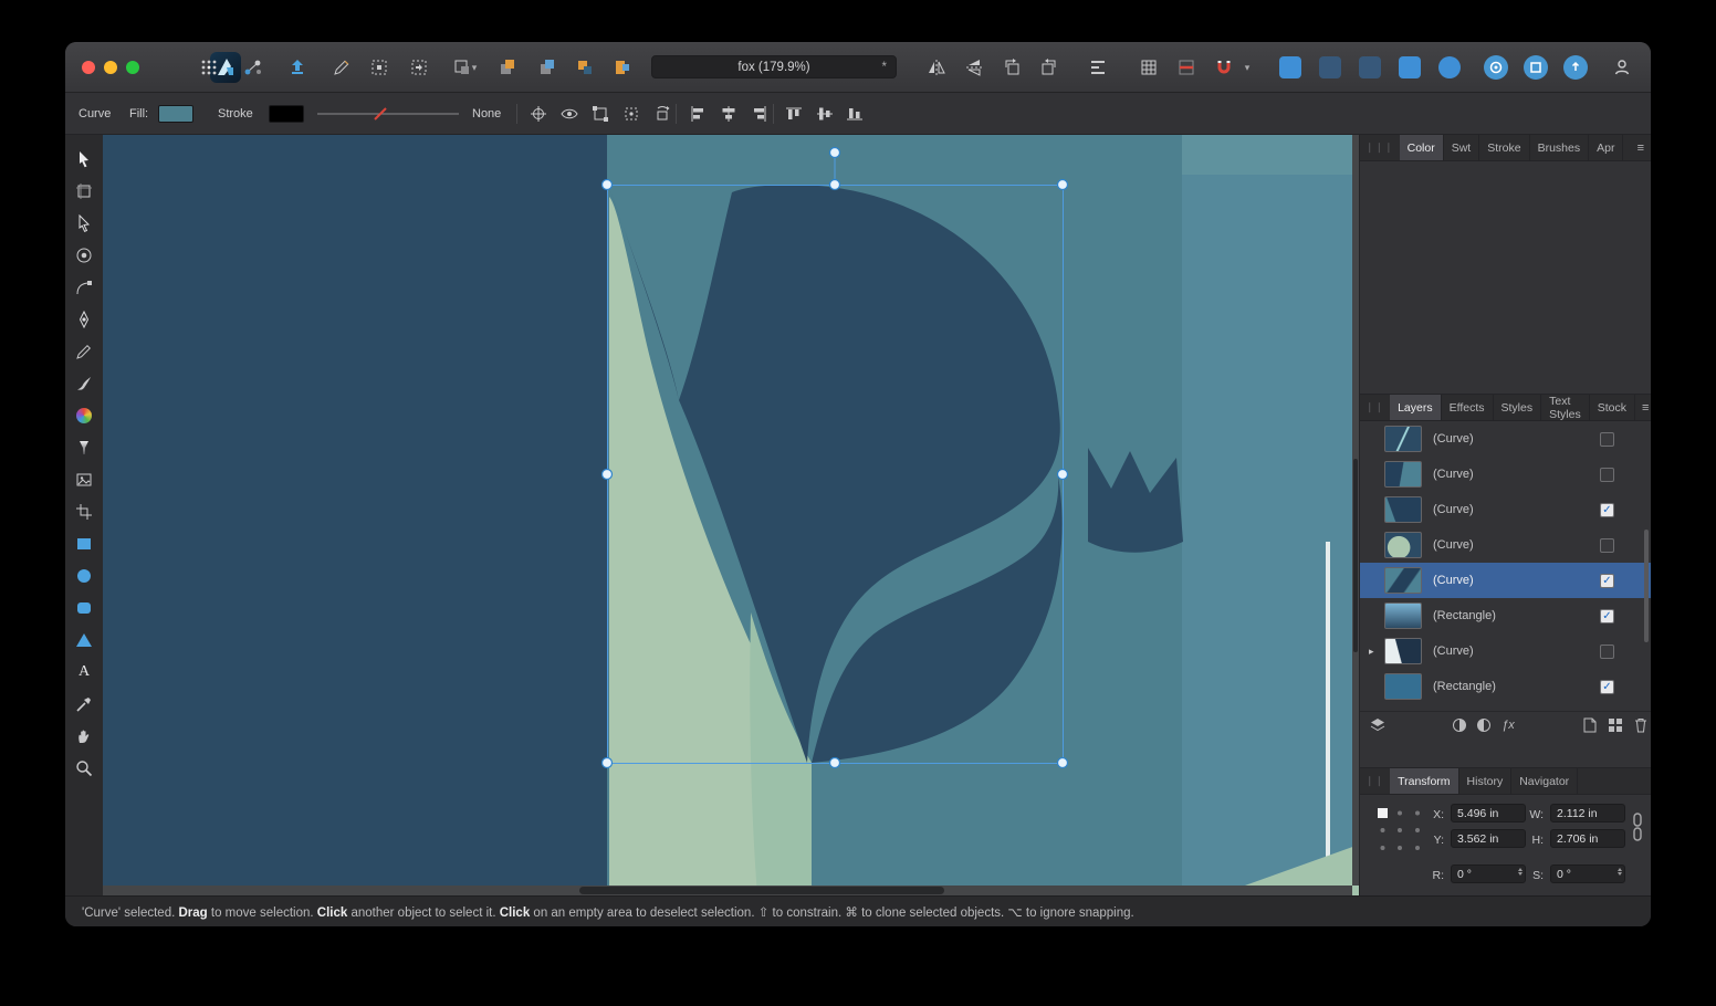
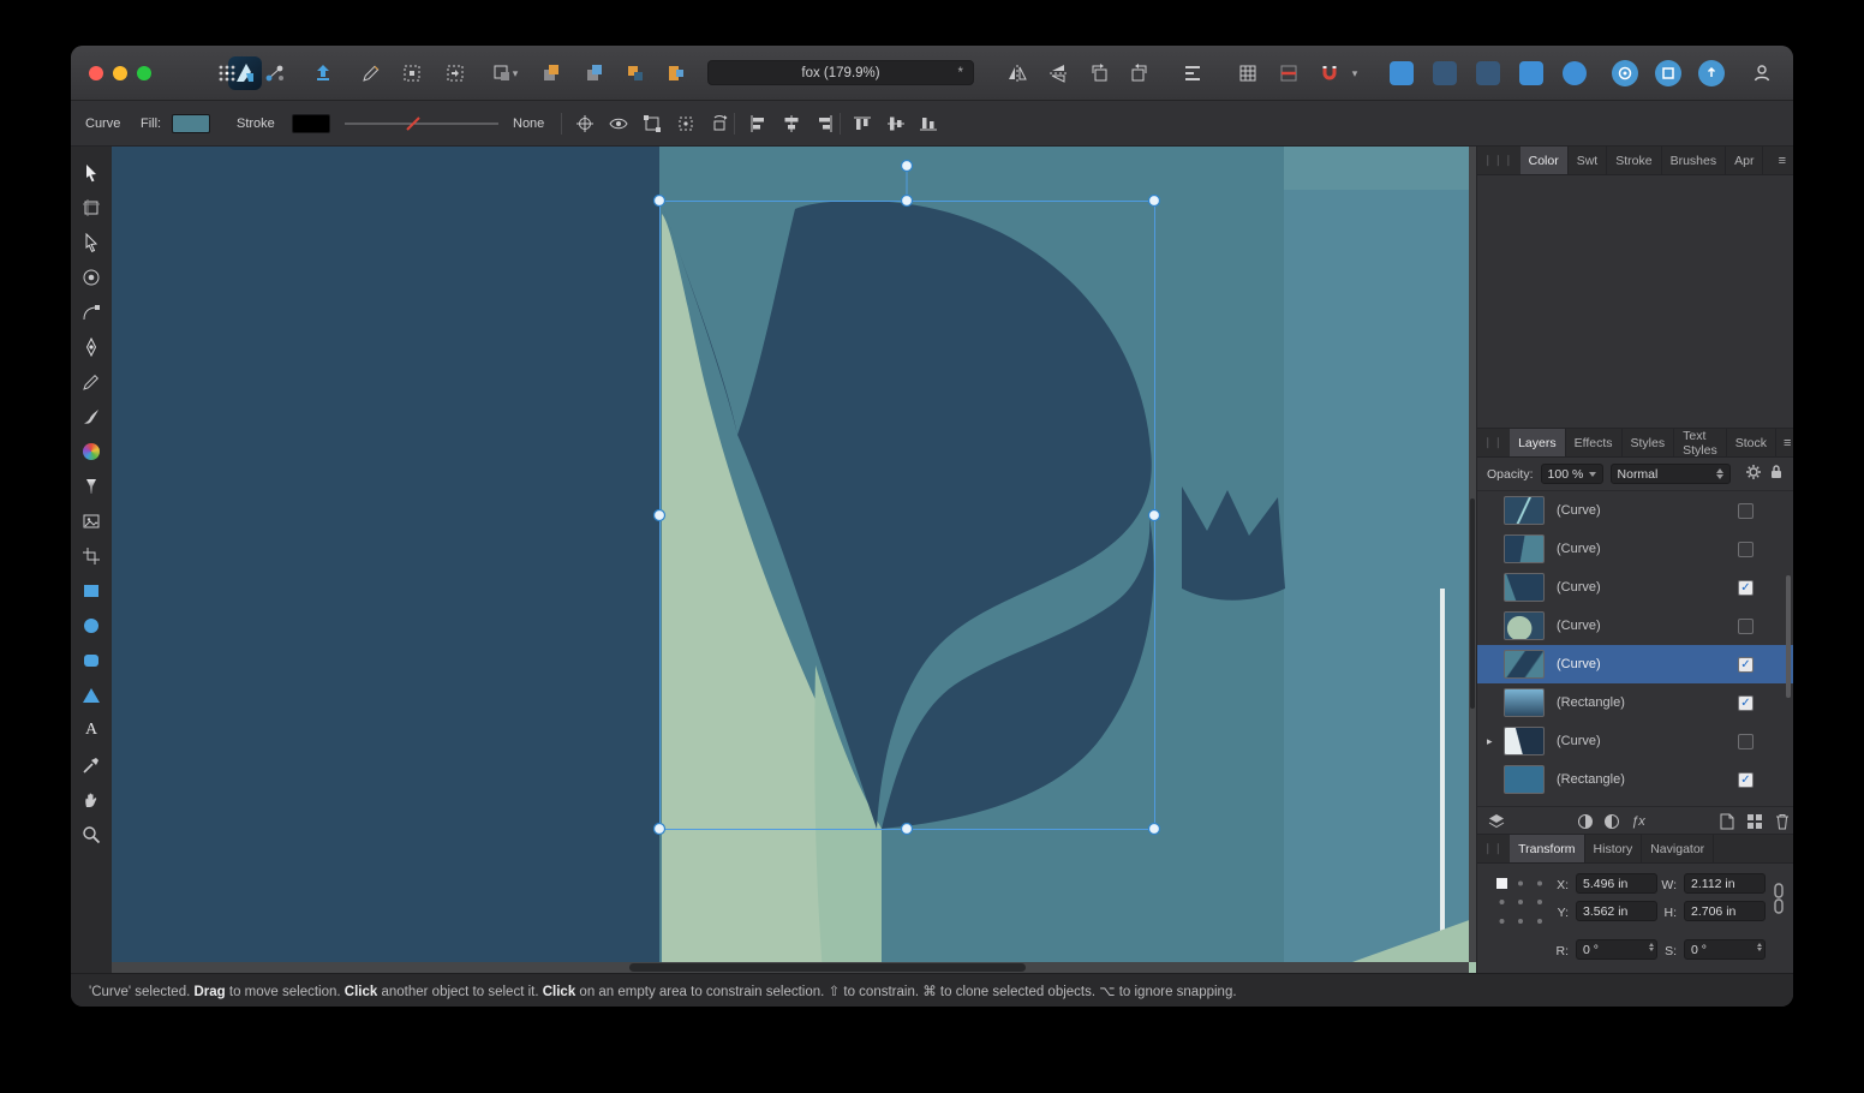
  ▾
  fox (179.9%)
  *
  ▾
  Curve
  Fill:
  Stroke
  None
  A
  ❘❘❘
  Color
  Swt
  Stroke
  Brushes
  Apr
  ≡
  ❘❘
  Layers
  Effects
  Styles
  Text Styles
  Stock
  ≡
+ Opacity:
+ 100 %
+ Normal
  (Curve)
  (Curve)
  (Curve)
  ✓
  (Curve)
  (Curve)
  ✓
  (Rectangle)
  ✓
  ▸
  (Curve)
  (Rectangle)
  ✓
  ƒx
  ❘❘
  Transform
  History
  Navigator
  X:
  5.496 in
  W:
  2.112 in
  Y:
  3.562 in
  H:
  2.706 in
  R:
  0 °
  S:
  0 °
- 'Curve' selected. Drag to move selection. Click another object to select it. Click on an empty area to deselect selection. ⇧ to constrain. ⌘ to clone selected objects. ⌥ to ignore snapping.
+ 'Curve' selected. Drag to move selection. Click another object to select it. Click on an empty area to constrain selection. ⇧ to constrain. ⌘ to clone selected objects. ⌥ to ignore snapping.
